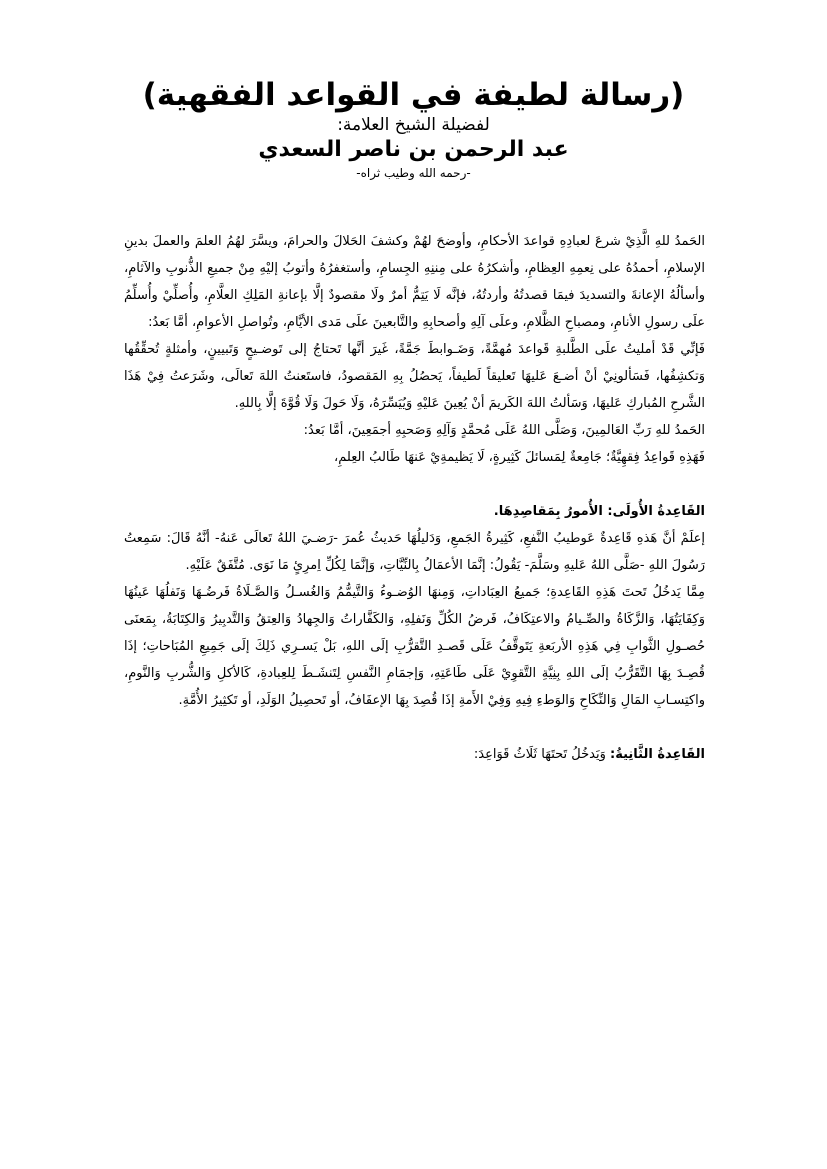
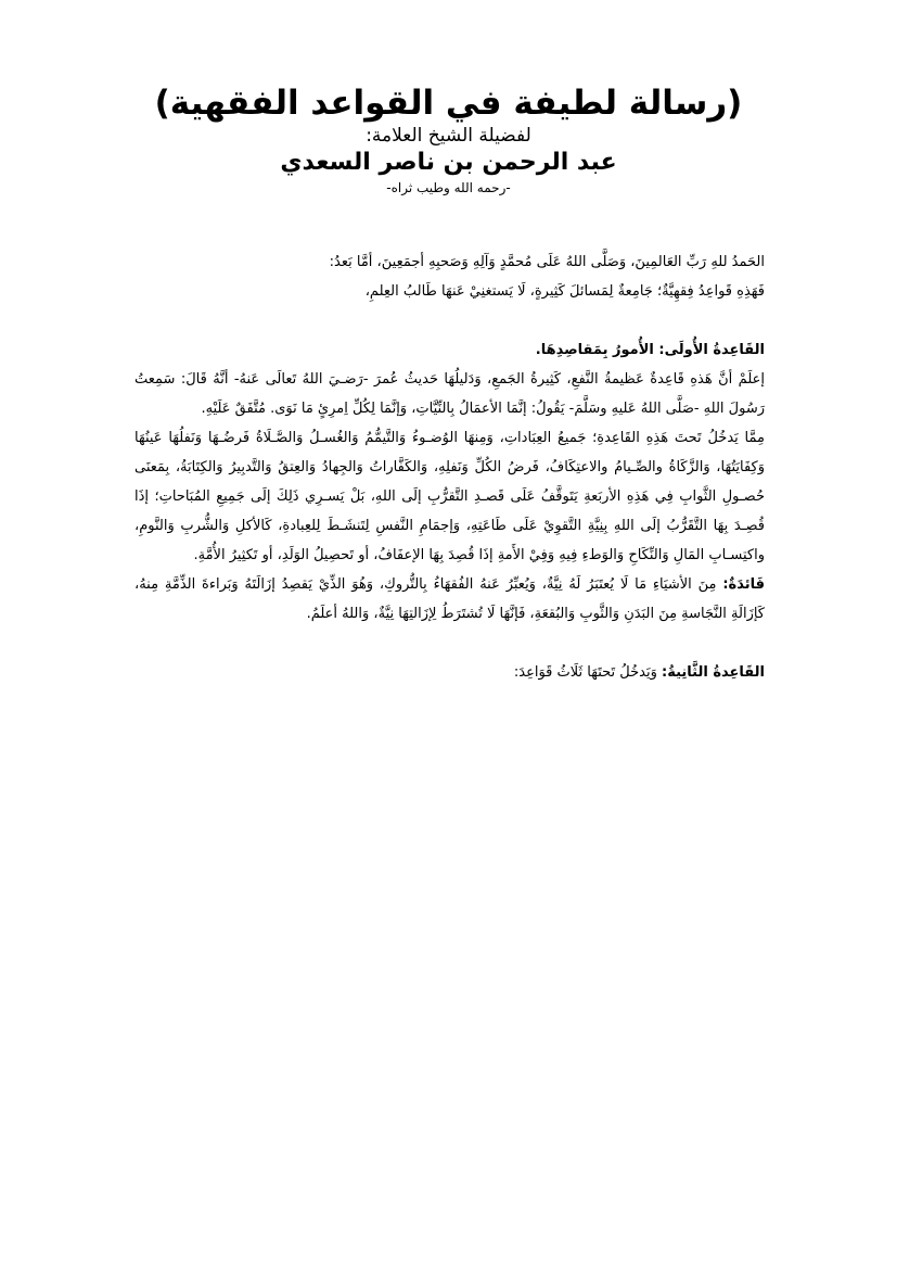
  (رسالة لطيفة في القواعد الفقهية)
  لفضيلة الشيخ العلامة:
  عبد الرحمن بن ناصر السعدي
  -رحمه الله وطيب ثراه-
- الحَمدُ للهِ الَّذِيْ شرعَ لعبادِهِ قواعدَ الأحكامِ، وأوضحَ لهُمْ وكشفَ الحَلالَ والحرامَ، ويسَّرَ لهُمُ العلمَ والعملَ بدينِ الإسلامِ، أحمدُهُ على نِعمِهِ العِظامِ، وأشكرُهُ على مِننِهِ الجِسامِ، وأستغفرُهُ وأتوبُ إليْهِ مِنْ جميعِ الذُّنوبِ والآثامِ، وأسألُهُ الإعانةَ والتسديدَ فيمَا قصدتُهُ وأردتُهُ، فإنَّه لَا يَتِمُّ أمرٌ ولَا مقصودٌ إلَّا بإعانةِ المَلِكِ العلَّامِ، وأُصلِّيْ وأُسلِّمُ علَى رسولِ الأنامِ، ومصباحِ الظَّلامِ، وعلَى آلِهِ وأصحابِهِ والتَّابعينَ علَى مَدى الأيَّامِ، وتُواصلِ الأعوامِ، أمَّا بَعدُ:
- فَإنِّي قَدْ أمليتُ علَى الطَّلبةِ قَواعدَ مُهمَّةً، وَضَـوابطَ جَمَّةً، غَيرَ أنَّها تَحتاجُ إلى تَوضـيحٍ وَتَبيينٍ، وأمثلةٍ تُحقِّقُها وَتكشِفُها، فَسَألونِيْ أنْ أضـعَ عَليهَا تَعليقاً لَطيفاً، يَحصُلُ بِهِ المَقصودُ، فاستَعنتُ اللهَ تَعالَى، وشَرَعتُ فِيْ هَذَا الشَّرحِ المُباركِ عَليهَا، وَسَألتُ اللهَ الكَريمَ أنْ يُعِينَ عَليْهِ وَيُيَسِّرَهُ، وَلَا حَولَ وَلَا قُوَّةَ إلَّا بِاللهِ.
  الحَمدُ للهِ رَبِّ العَالمِينَ، وَصَلَّى اللهُ عَلَى مُحمَّدٍ وَآلِهِ وَصَحبِهِ أجمَعِينَ، أمَّا بَعدُ:
- فَهَذِهِ قَواعِدُ فِقهِيَّةٌ؛ جَامِعةٌ لِمَسائلَ كَثِيرةٍ، لَا يَظيمةِيْ عَنهَا طَالبُ العِلمِ،
+ فَهَذِهِ قَواعِدُ فِقهِيَّةٌ؛ جَامِعةٌ لِمَسائلَ كَثِيرةٍ، لَا يَستغنِيْ عَنهَا طَالبُ العِلمِ،
  القَاعِدةُ الأُولَى: الأُمورُ بِمَقاصِدِهَا.
- إعلَمْ أنَّ هَذهِ قَاعِدةٌ عَوطيبُ النَّفعِ، كَثِيرةُ الجَمعِ، وَدَليلُهَا حَديثُ عُمرَ -رَضـيَ اللهُ تَعالَى عَنهُ- أنَّهُ قَالَ: سَمِعتُ رَسُولَ اللهِ -صَلَّى اللهُ عَليهِ وسَلَّمَ- يَقُولُ: إنَّمَا الأعمَالُ بِالنِّيَّاتِ، وَإنَّمَا لِكُلِّ اِمرِئٍ مَا نَوَى. مُتَّفَقٌ عَلَيْهِ.
+ إعلَمْ أنَّ هَذهِ قَاعِدةٌ عَظيمةُ النَّفعِ، كَثِيرةُ الجَمعِ، وَدَليلُهَا حَديثُ عُمرَ -رَضـيَ اللهُ تَعالَى عَنهُ- أنَّهُ قَالَ: سَمِعتُ رَسُولَ اللهِ -صَلَّى اللهُ عَليهِ وسَلَّمَ- يَقُولُ: إنَّمَا الأعمَالُ بِالنِّيَّاتِ، وَإنَّمَا لِكُلِّ اِمرِئٍ مَا نَوَى. مُتَّفَقٌ عَلَيْهِ.
  مِمَّا يَدخُلُ تَحتَ هَذِهِ القَاعِدةِ؛ جَميعُ العِبَاداتِ، وَمِنهَا الوُضـوءُ وَالتَّيمُّمُ وَالغُسـلُ وَالصَّـلَاةُ فَرضُـهَا وَنَفلُهَا عَينُهَا وَكِفَايَتُهَا، وَالزَّكَاةُ والصِّـيامُ والاعتِكَافُ، فَرضُ الكُلِّ وَنَفلِهِ، وَالكَفَّاراتُ وَالجِهادُ وَالعِتقُ وَالتَّدبِيرُ وَالكِتَابَةُ، بِمَعنَى حُصـولِ الثَّوابِ فِي هَذِهِ الأربَعةِ يَتَوقَّفُ عَلَى قَصـدِ التَّقرُّبِ إلَى اللهِ، بَلْ يَسـرِي ذَلِكَ إلَى جَمِيعِ المُبَاحاتِ؛ إذَا قُصِـدَ بِهَا التَّقَرُّبُ إلَى اللهِ بِنِيَّةِ التَّقوِيْ عَلَى طَاعَتِهِ، وَإجمَامِ النَّفسِ لِتَنشَـطَ لِلعِبادةِ، كَالأكلِ وَالشُّربِ وَالنَّومِ، واكتِسـابِ المَالِ وَالنِّكَاحِ وَالوَطءِ فِيهِ وَفِيْ الأَمةِ إذَا قُصِدَ بِهَا الإعفَافُ، أو تَحصِيلُ الوَلَدِ، أو تَكثِيرُ الأُمَّةِ.
+ فَائدَةٌ: مِنَ الأشيَاءِ مَا لَا يُعتَبَرُ لَهُ نِيَّةٌ، وَيُعبِّرُ عَنهُ الفُقهَاءُ بِالتُّروكِ، وَهُوَ الذِّيْ يَقصِدُ إزَالَتَهُ وَبَراءةَ الذِّمَّةِ مِنهُ، كَإزَالَةِ النَّجَاسةِ مِنَ البَدَنِ وَالثَّوبِ وَالبُقعَةِ، فَإنَّهَا لَا تُشتَرَطُ لِإزَالتِهَا نِيَّةٌ، وَاللهُ أعلَمُ.
  القَاعِدةُ الثَّانِيةُ: وَيَدخُلُ تَحتَهَا ثَلَاثُ قَوَاعِدَ:
